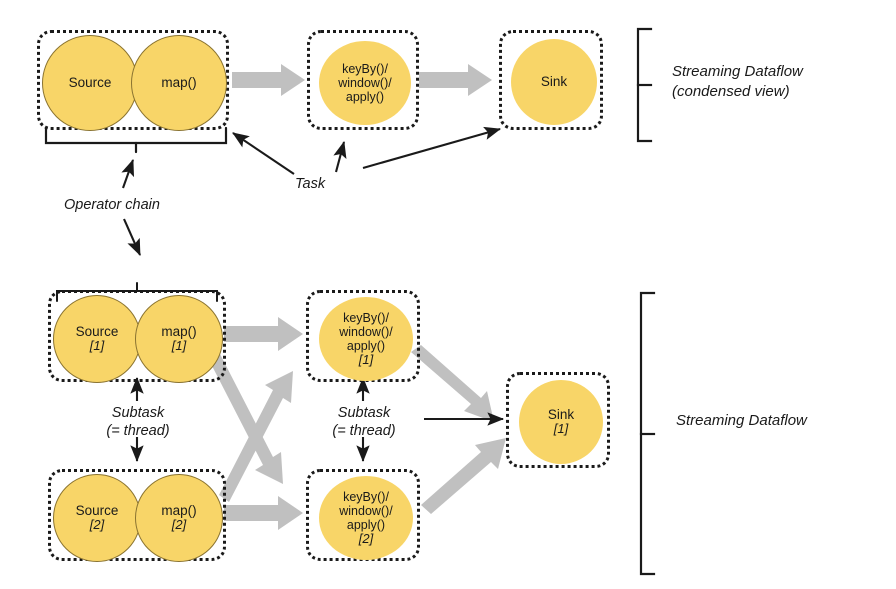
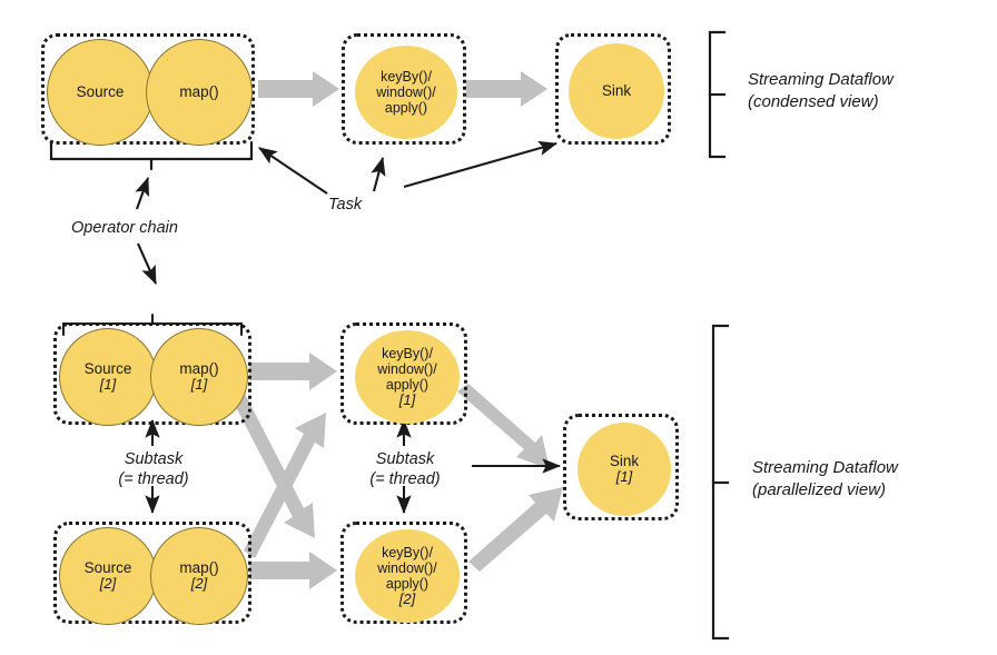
  Source
  map()
  keyBy()/
  window()/
  apply()
  Sink
  Operator chain
  Task
  Streaming Dataflow
  (condensed view)
  Source
  [1]
  map()
  [1]
  Source
  [2]
  map()
  [2]
  keyBy()/
  window()/
  apply()
  [1]
  keyBy()/
  window()/
  apply()
  [2]
  Sink
  [1]
  Subtask
  (= thread)
  Subtask
  (= thread)
  Streaming Dataflow
+ (parallelized view)
